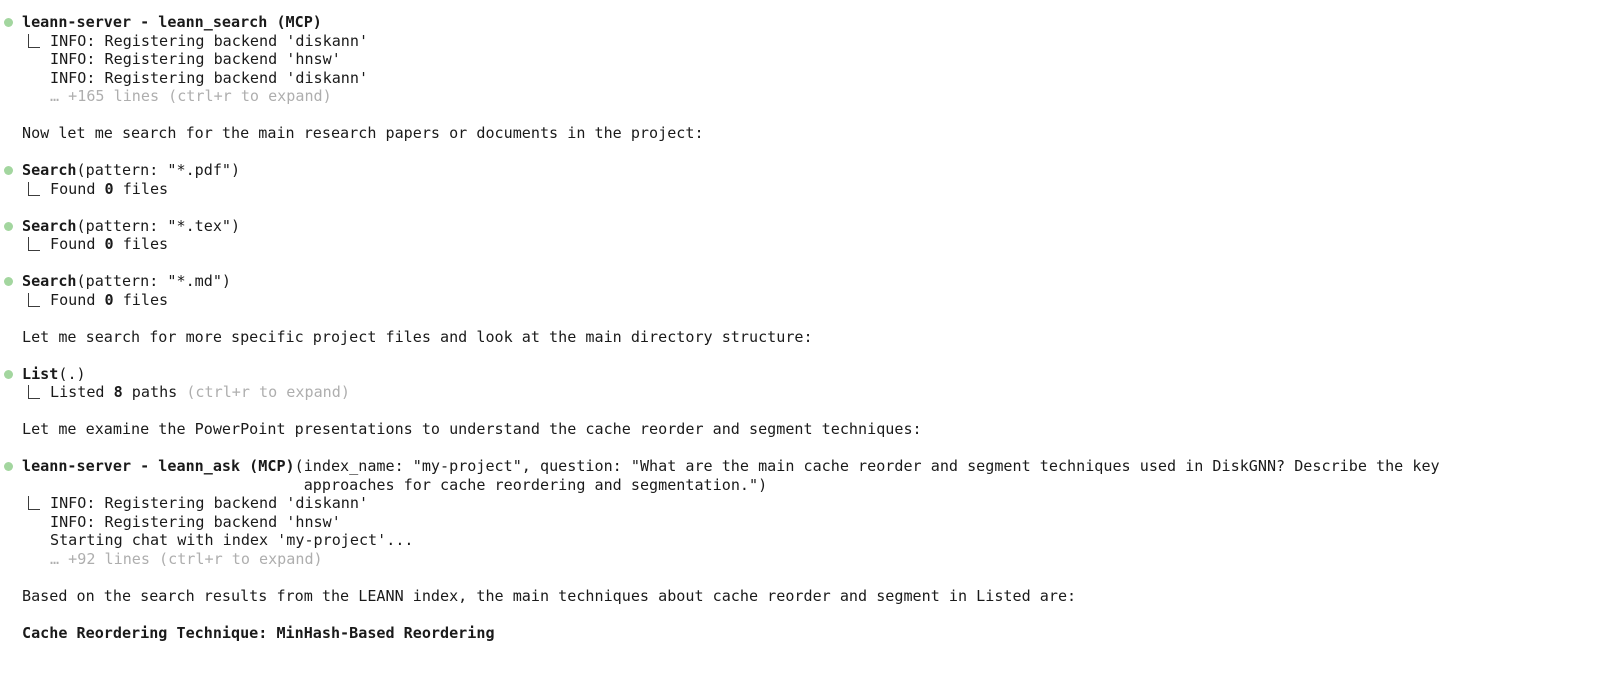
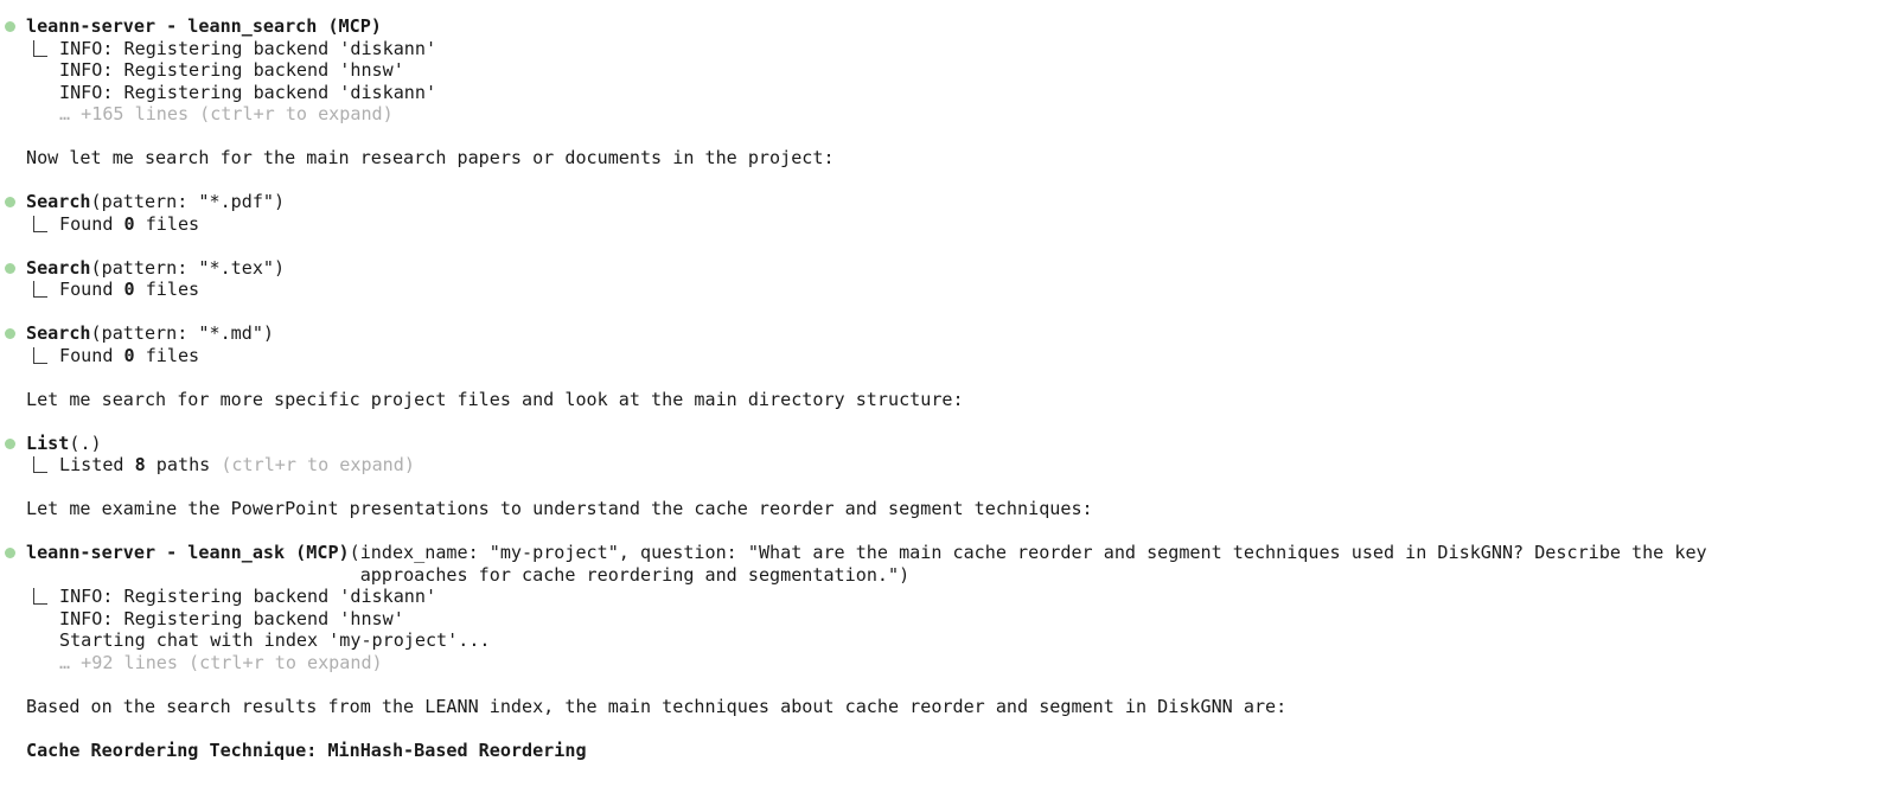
  leann-server - leann_search (MCP)
  INFO: Registering backend 'diskann'
  INFO: Registering backend 'hnsw'
  INFO: Registering backend 'diskann'
  … +165 lines (ctrl+r to expand)
  Now let me search for the main research papers or documents in the project:
  Search
  (pattern: "*.pdf")
  Found 0 files
  Search
  (pattern: "*.tex")
  Found 0 files
  Search
  (pattern: "*.md")
  Found 0 files
  Let me search for more specific project files and look at the main directory structure:
  List
  (.)
  Listed 8 paths (ctrl+r to expand)
  Let me examine the PowerPoint presentations to understand the cache reorder and segment techniques:
  leann-server - leann_ask (MCP)
  (index_name: "my-project", question: "What are the main cache reorder and segment techniques used in DiskGNN? Describe the key
  approaches for cache reordering and segmentation.")
  INFO: Registering backend 'diskann'
  INFO: Registering backend 'hnsw'
  Starting chat with index 'my-project'...
  … +92 lines (ctrl+r to expand)
- Based on the search results from the LEANN index, the main techniques about cache reorder and segment in Listed are:
+ Based on the search results from the LEANN index, the main techniques about cache reorder and segment in DiskGNN are:
  Cache Reordering Technique: MinHash-Based Reordering
